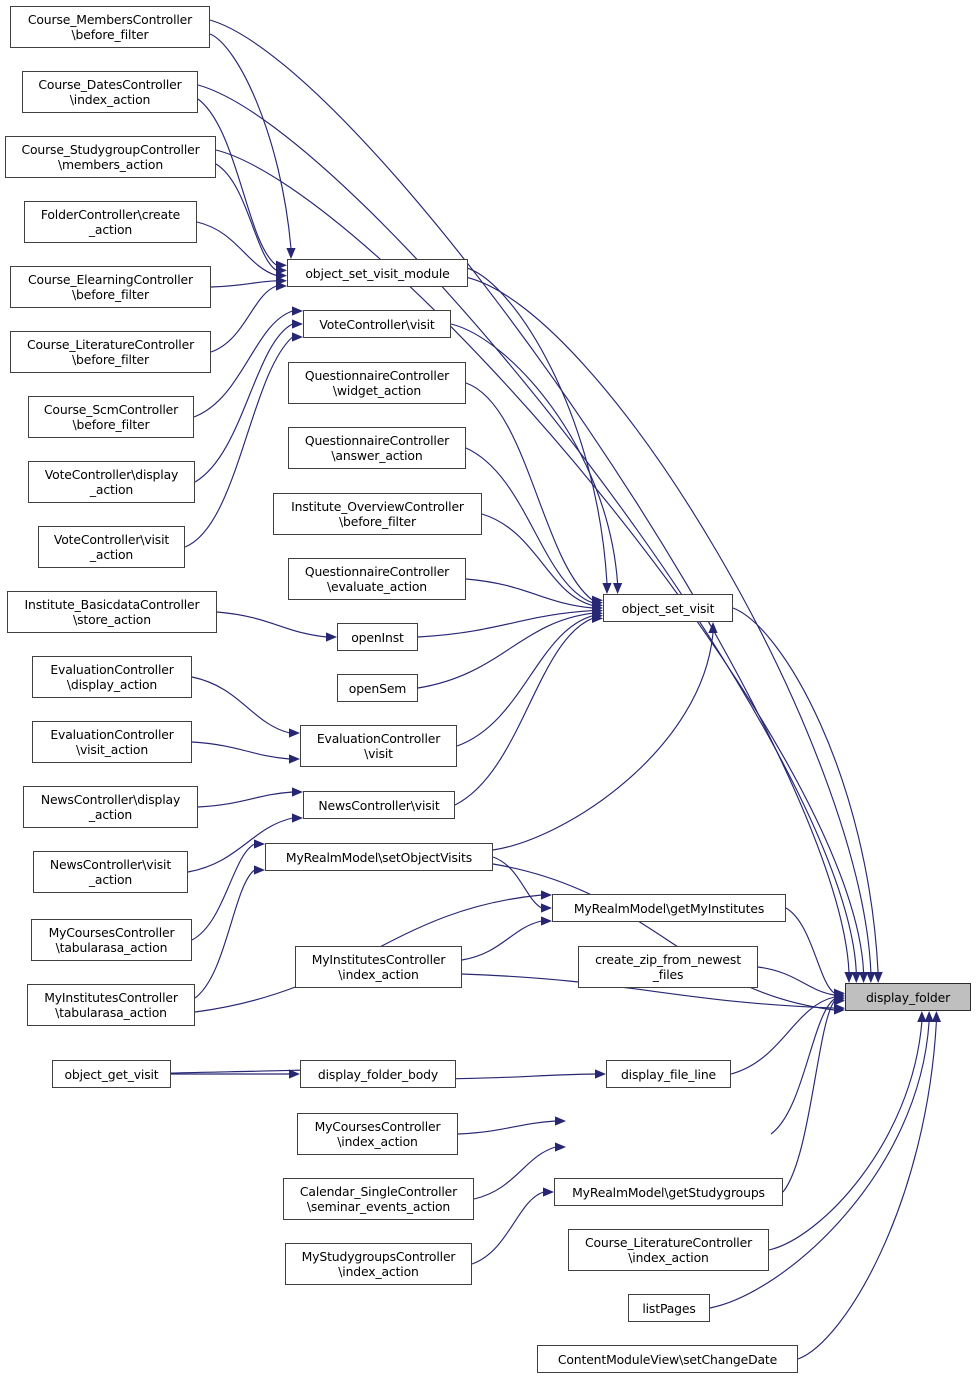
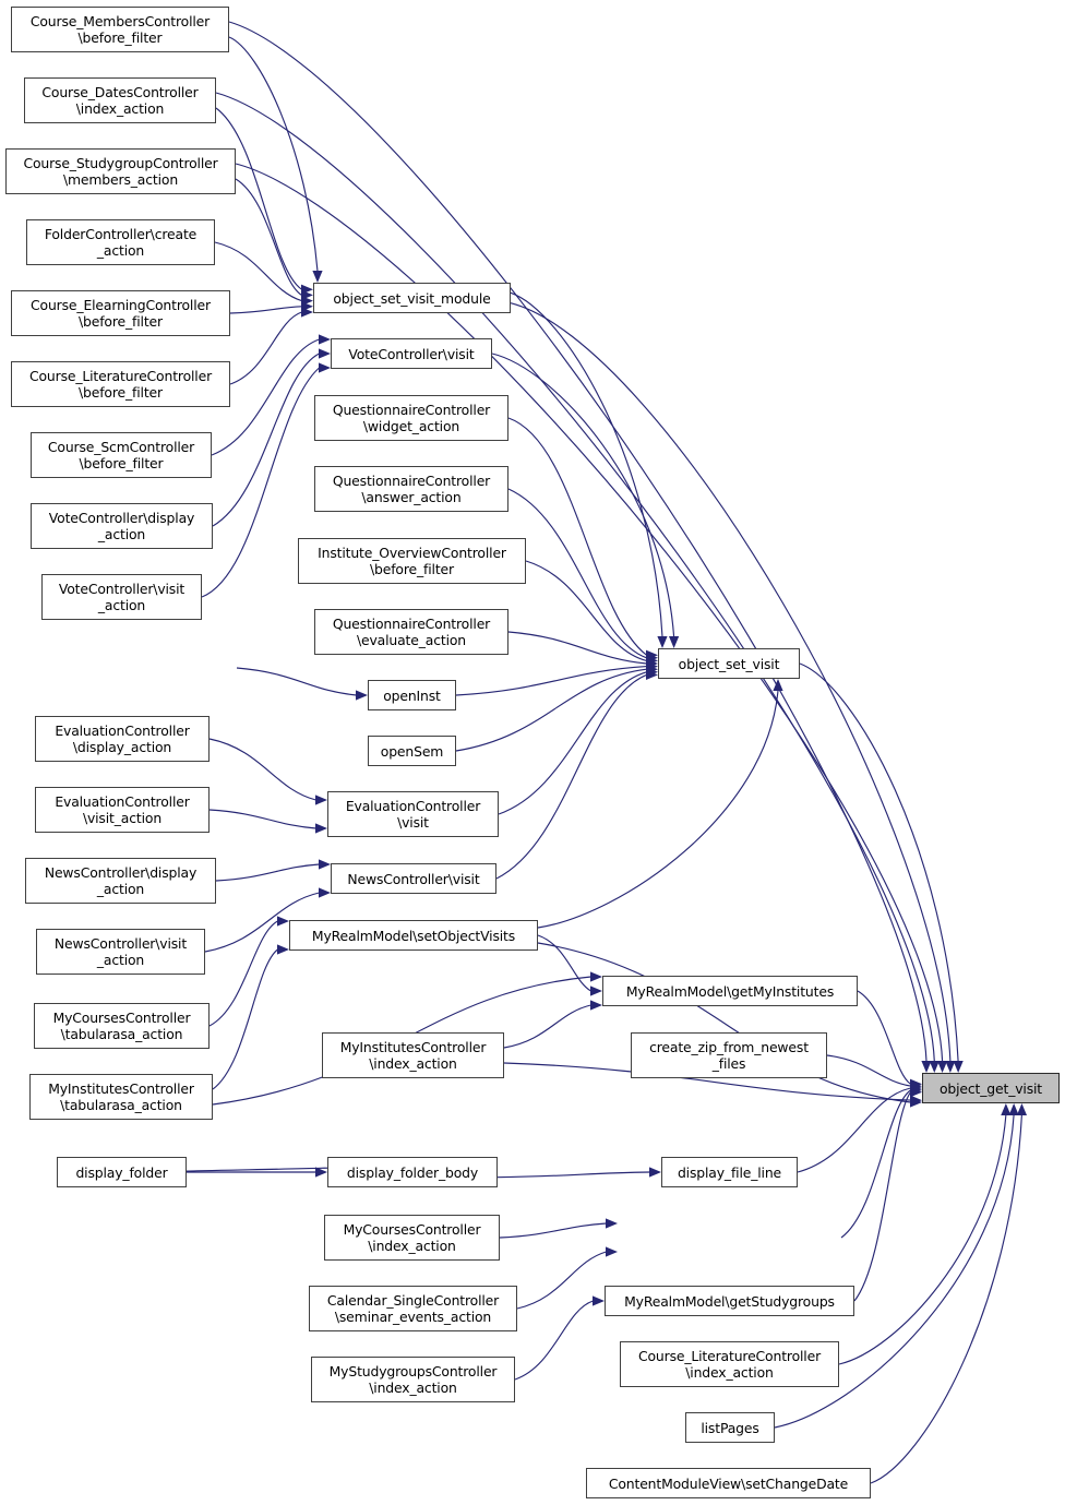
  Course_MembersController
  \before_filter
  Course_DatesController
  \index_action
  Course_StudygroupController
  \members_action
  FolderController\create
  _action
  Course_ElearningController
  \before_filter
  Course_LiteratureController
  \before_filter
  Course_ScmController
  \before_filter
  VoteController\display
  _action
  VoteController\visit
  _action
- Institute_BasicdataController
- \store_action
  EvaluationController
  \display_action
  EvaluationController
  \visit_action
  NewsController\display
  _action
  NewsController\visit
  _action
  MyCoursesController
  \tabularasa_action
  MyInstitutesController
  \tabularasa_action
- object_get_visit
+ display_folder
  object_set_visit_module
  VoteController\visit
  QuestionnaireController
  \widget_action
  QuestionnaireController
  \answer_action
  Institute_OverviewController
  \before_filter
  QuestionnaireController
  \evaluate_action
  openInst
  openSem
  EvaluationController
  \visit
  NewsController\visit
  MyRealmModel\setObjectVisits
  MyInstitutesController
  \index_action
  display_folder_body
  MyCoursesController
  \index_action
  Calendar_SingleController
  \seminar_events_action
  MyStudygroupsController
  \index_action
  object_set_visit
  MyRealmModel\getMyInstitutes
  create_zip_from_newest
  _files
  display_file_line
  MyRealmModel\getStudygroups
  Course_LiteratureController
  \index_action
  listPages
  ContentModuleView\setChangeDate
- display_folder
+ object_get_visit
